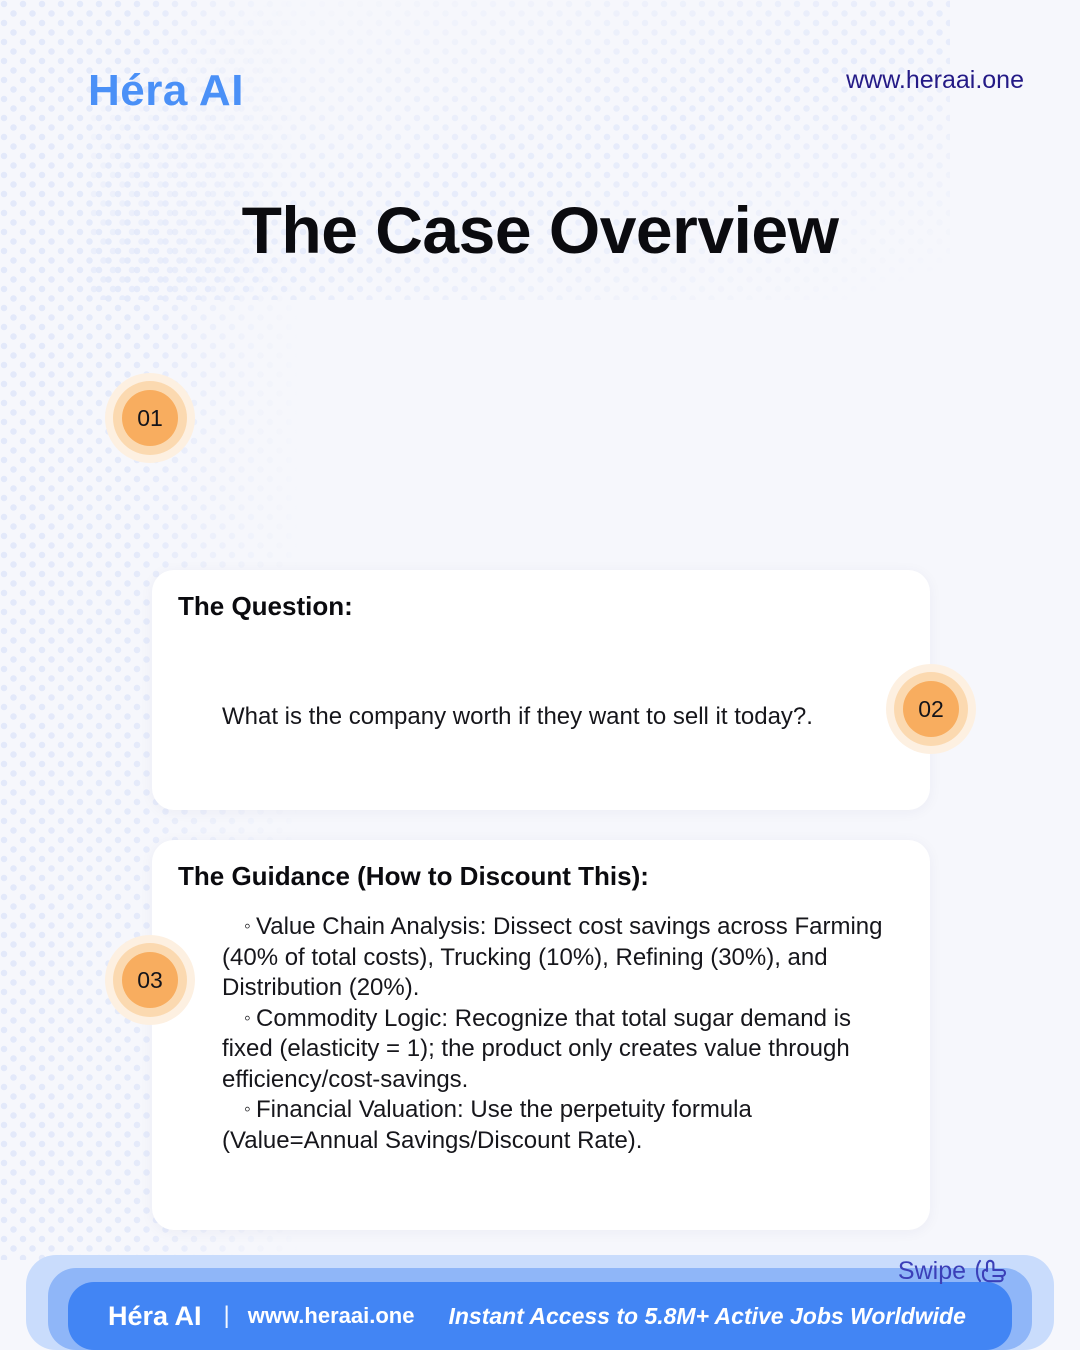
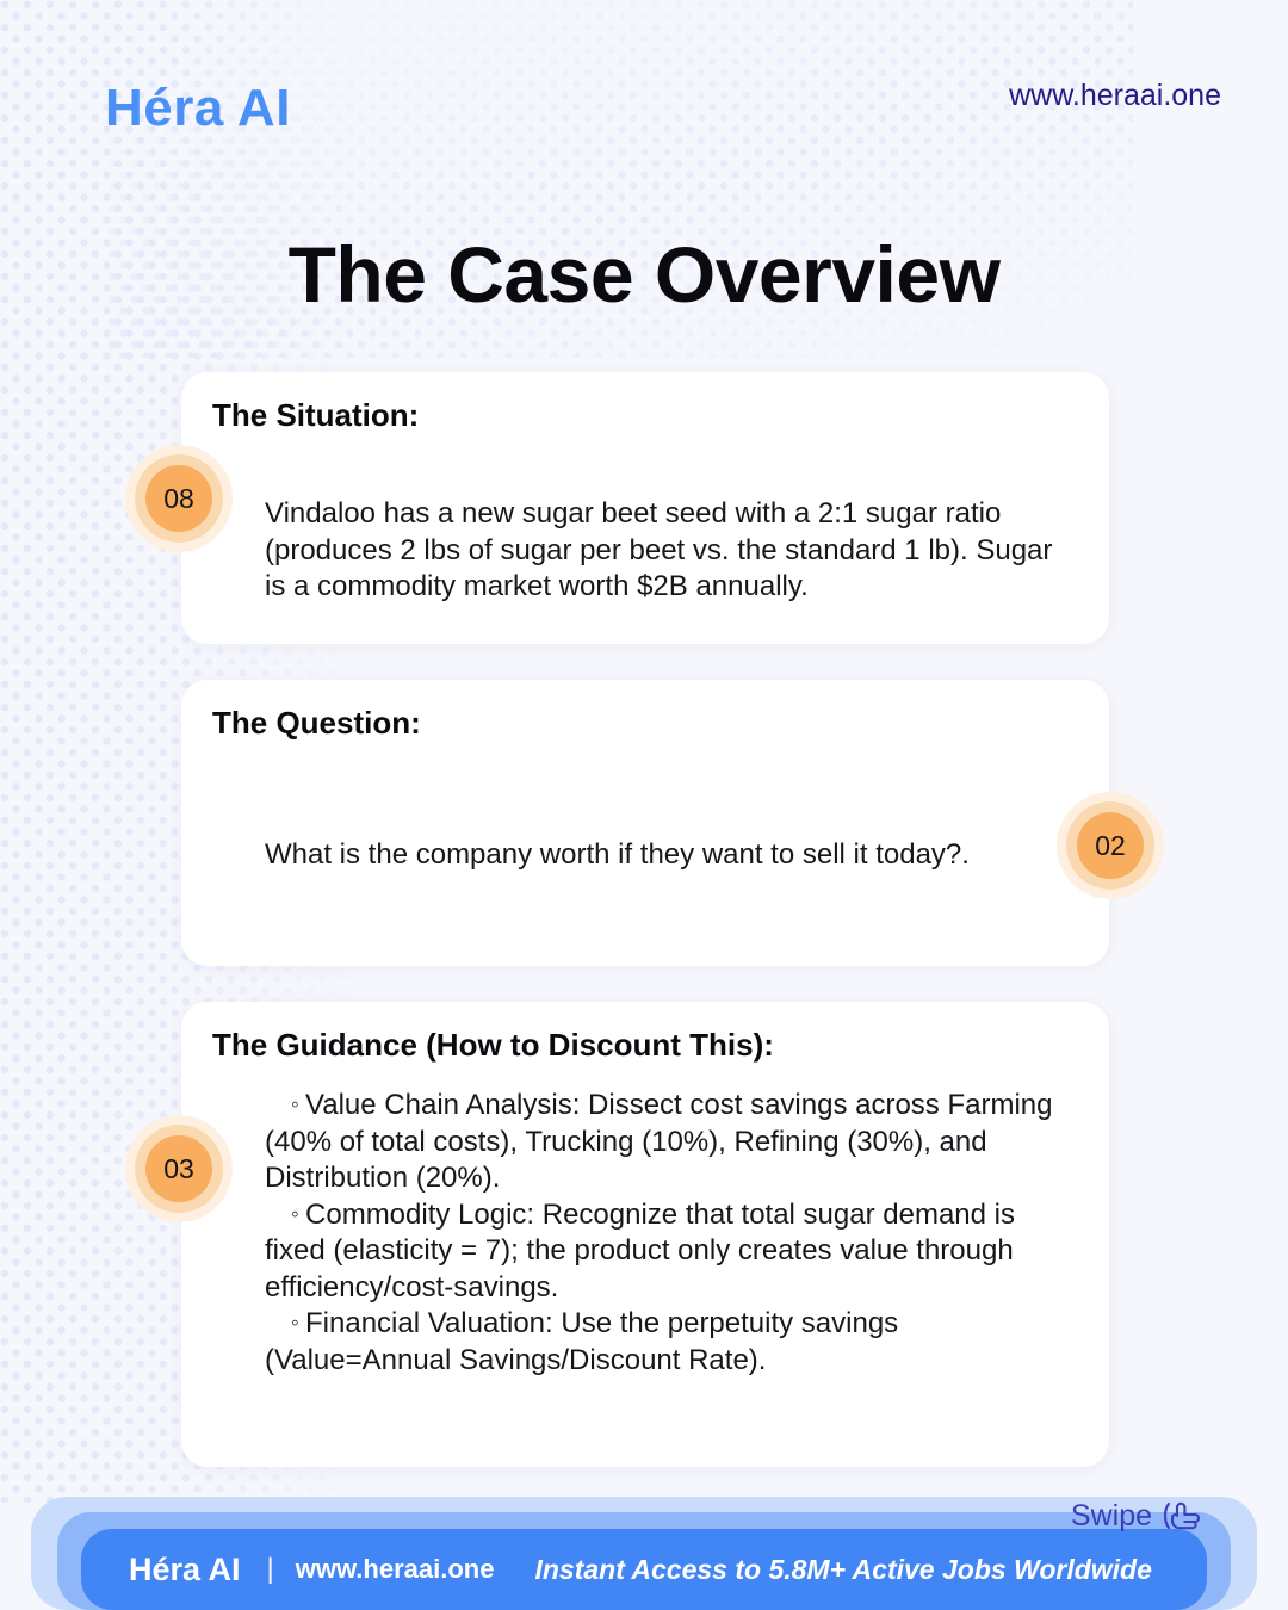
  Héra AI
  www.heraai.one
  The Case Overview
+ The Situation:
+ Vindaloo has a new sugar beet seed with a 2:1 sugar ratio (produces 2 lbs of sugar per beet vs. the standard 1 lb). Sugar is a commodity market worth $2B annually.
- 01
+ 08
  The Question:
  What is the company worth if they want to sell it today?.
  02
  The Guidance (How to Discount This):
  ◦ Value Chain Analysis: Dissect cost savings across Farming (40% of total costs), Trucking (10%), Refining (30%), and Distribution (20%).
- ◦ Commodity Logic: Recognize that total sugar demand is fixed (elasticity = 1); the product only creates value through efficiency/cost-savings.
+ ◦ Commodity Logic: Recognize that total sugar demand is fixed (elasticity = 7); the product only creates value through efficiency/cost-savings.
- ◦ Financial Valuation: Use the perpetuity formula (Value=Annual Savings/Discount Rate).
+ ◦ Financial Valuation: Use the perpetuity savings (Value=Annual Savings/Discount Rate).
  03
  Swipe
  Héra AI
  |
  www.heraai.one
  Instant Access to 5.8M+ Active Jobs Worldwide
